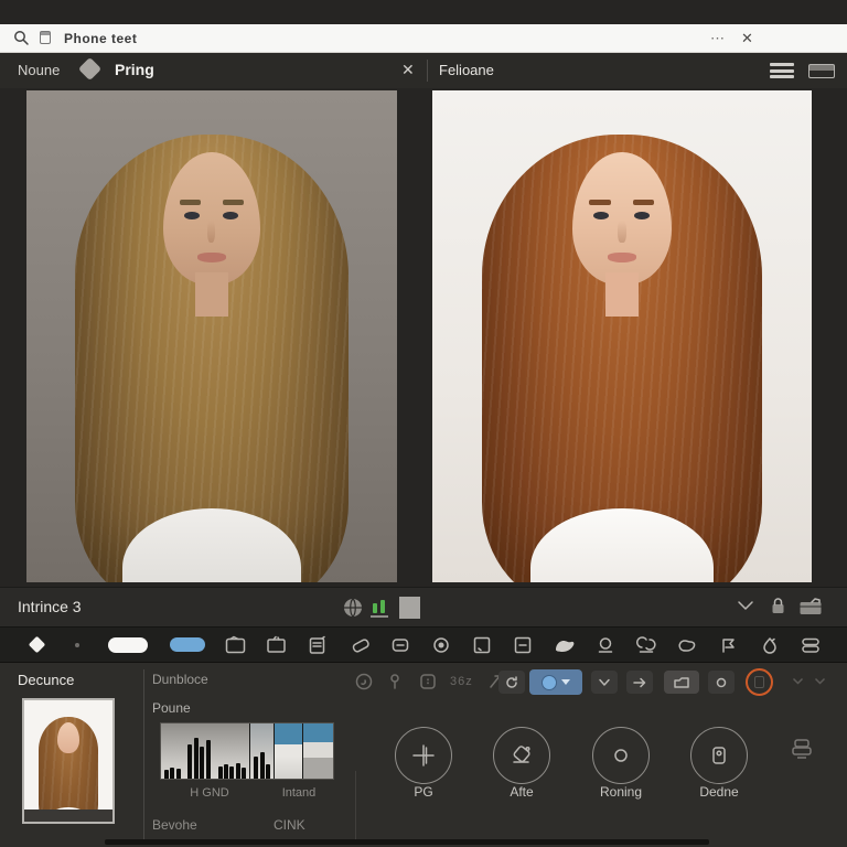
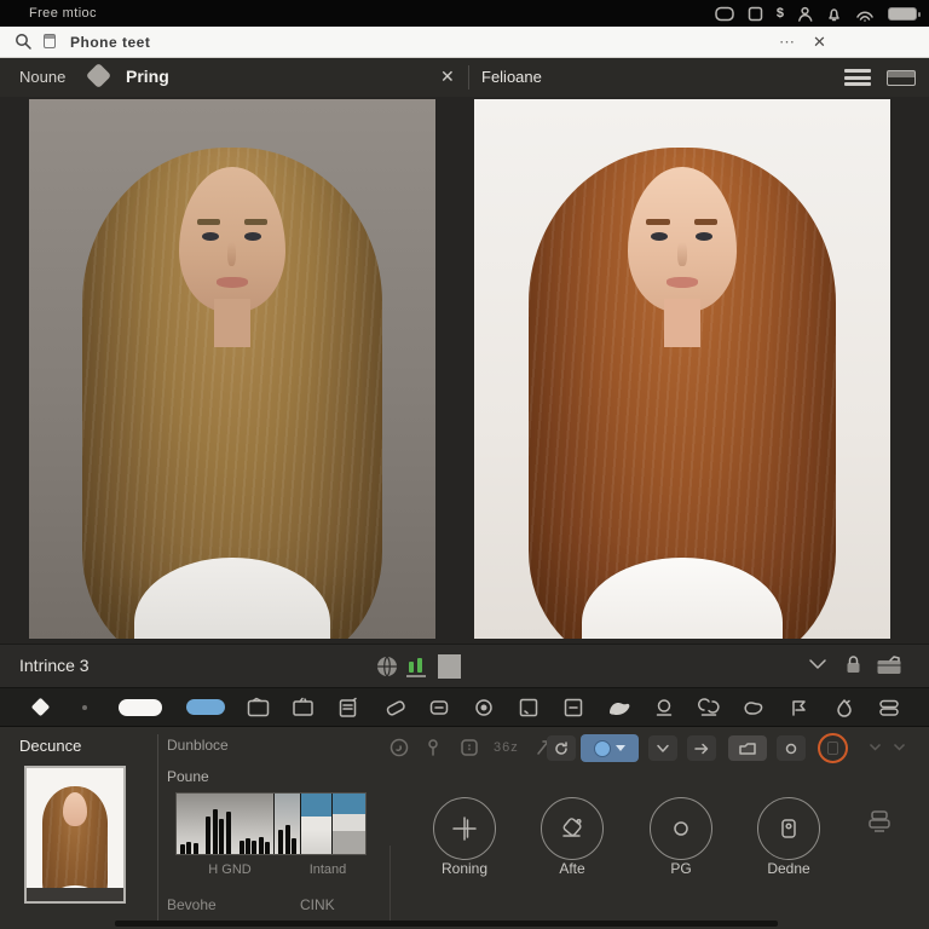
+ Free mtioc
+ $
  Phone teet
  ⋯
  ✕
  Noune
  Pring
  ✕
  Felioane
  Intrince 3
  Decunce
  Dunbloce
  Poune
  H GND
  Intand
  Bevohe
  CINK
  36z
- PG
+ Roning
  Afte
- Roning
+ PG
  Dedne
